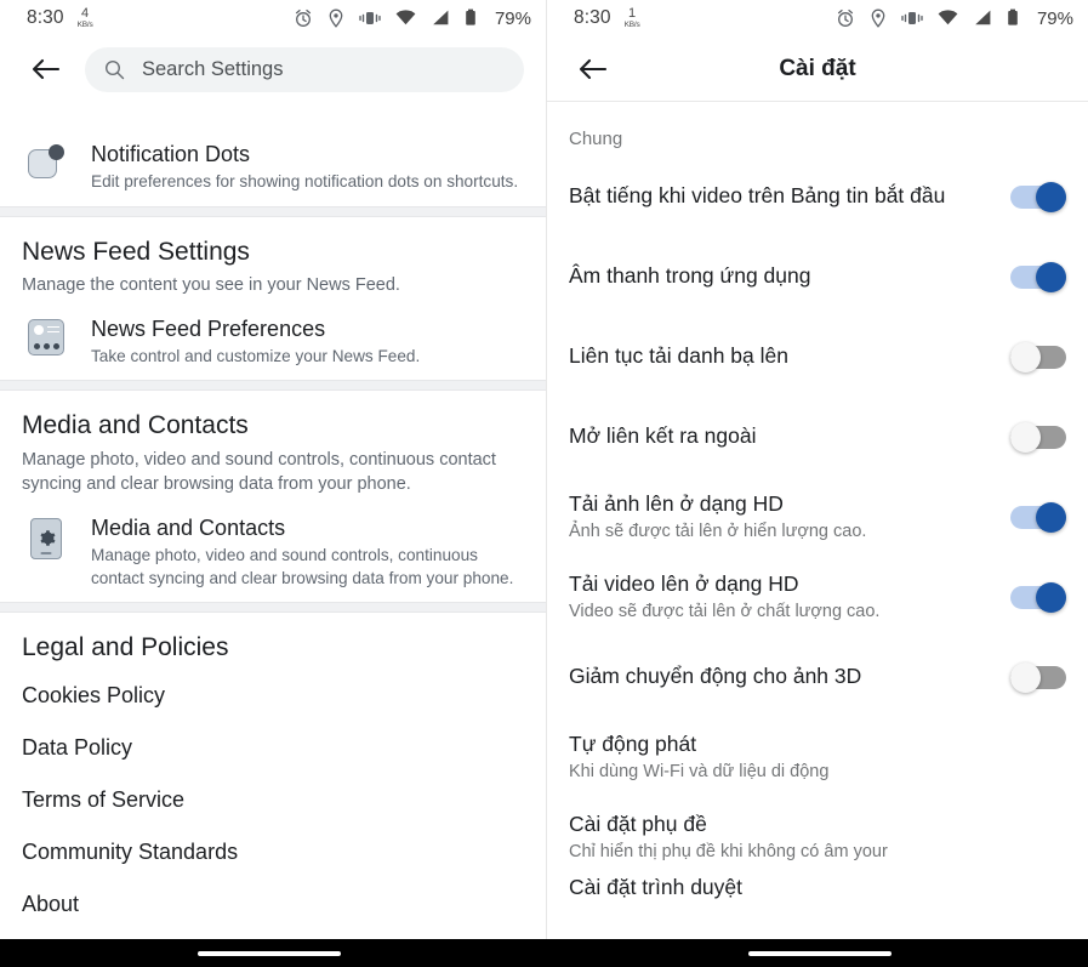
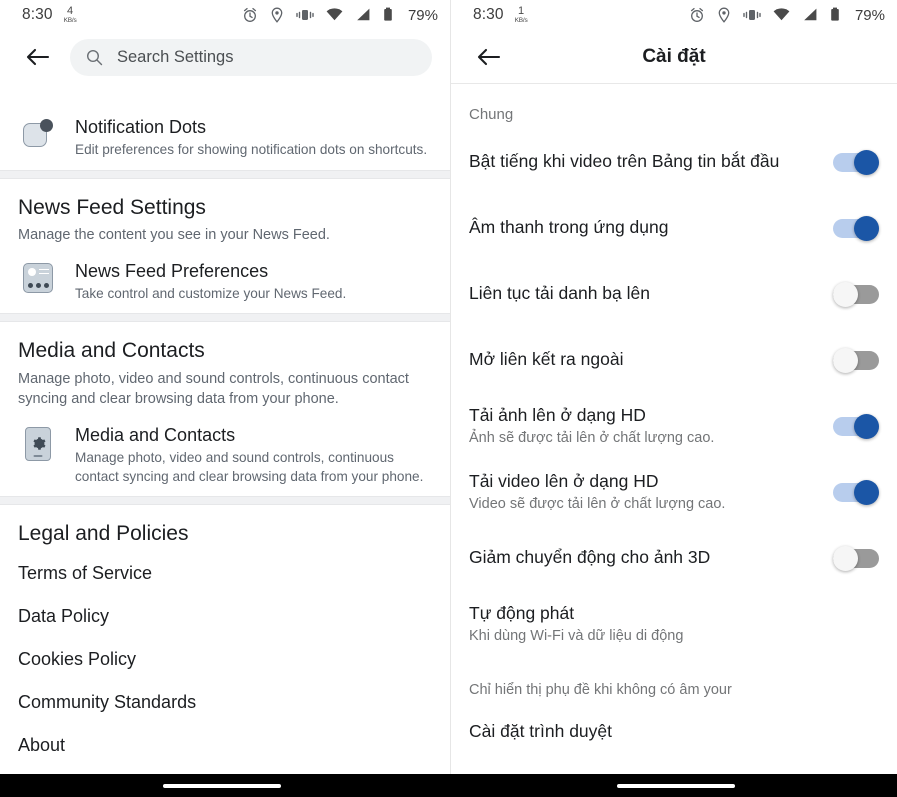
  8:30
  4
  79%
  Search Settings
  Notification Dots
  Edit preferences for showing notification dots on shortcuts.
  News Feed Settings
  Manage the content you see in your News Feed.
  News Feed Preferences
  Take control and customize your News Feed.
  Media and Contacts
  Manage photo, video and sound controls, continuous contact syncing and clear browsing data from your phone.
  Media and Contacts
  Manage photo, video and sound controls, continuous contact syncing and clear browsing data from your phone.
  Legal and Policies
- Cookies Policy
+ Terms of Service
  Data Policy
- Terms of Service
+ Cookies Policy
  Community Standards
  About
  8:30
  1
  79%
  Cài đặt
  Chung
  Bật tiếng khi video trên Bảng tin bắt đầu
  Âm thanh trong ứng dụng
  Liên tục tải danh bạ lên
  Mở liên kết ra ngoài
  Tải ảnh lên ở dạng HD
- Ảnh sẽ được tải lên ở hiển lượng cao.
+ Ảnh sẽ được tải lên ở chất lượng cao.
  Tải video lên ở dạng HD
  Video sẽ được tải lên ở chất lượng cao.
  Giảm chuyển động cho ảnh 3D
  Tự động phát
  Khi dùng Wi-Fi và dữ liệu di động
- Cài đặt phụ đề
  Chỉ hiển thị phụ đề khi không có âm your
  Cài đặt trình duyệt
